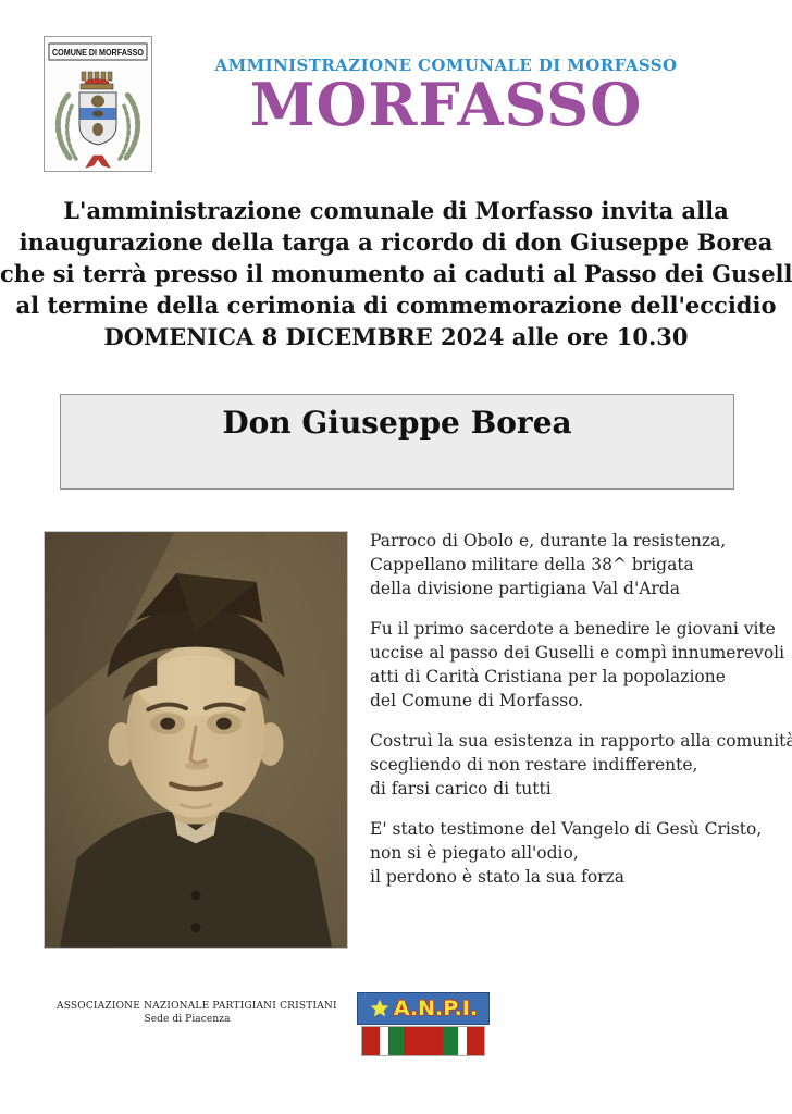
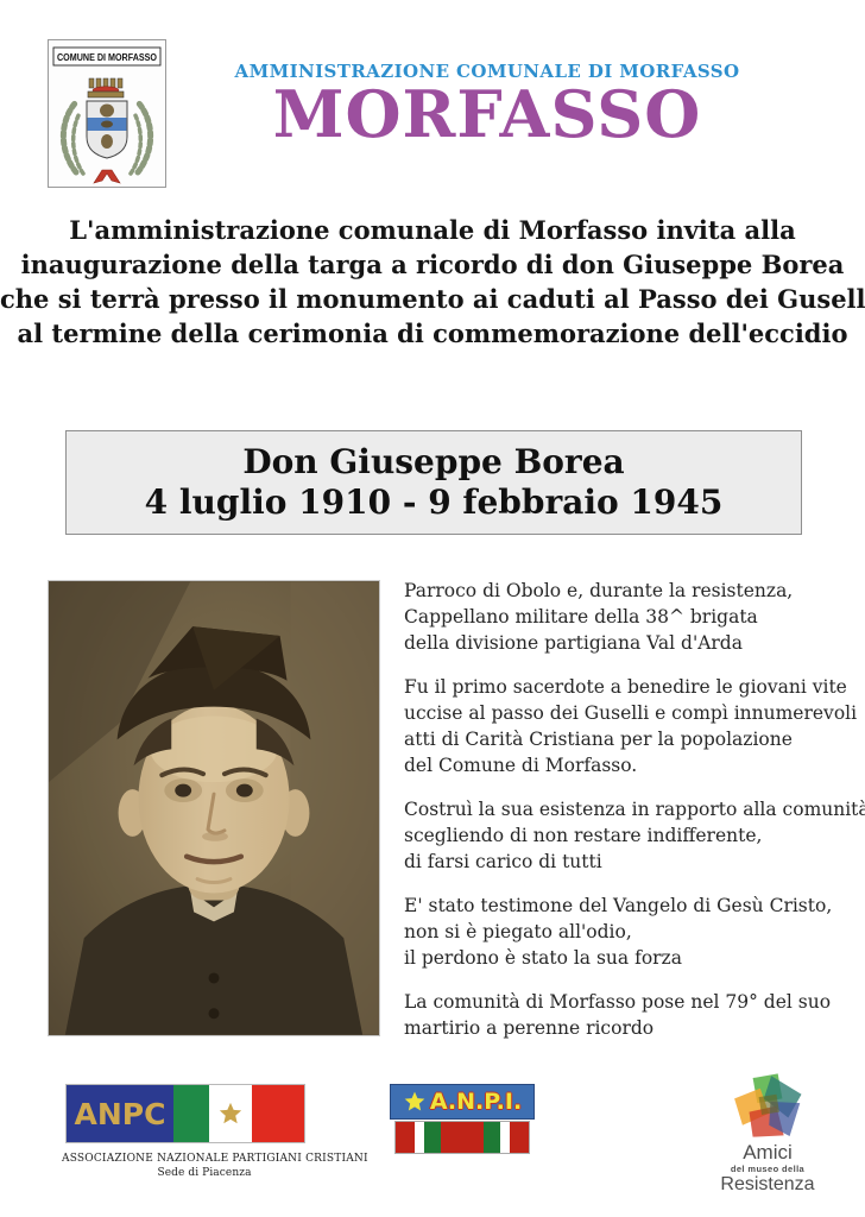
  COMUNE DI MORFASSO
  AMMINISTRAZIONE COMUNALE DI MORFASSO
  MORFASSO
  L'amministrazione comunale di Morfasso invita alla
  inaugurazione della targa a ricordo di don Giuseppe Borea
  che si terrà presso il monumento ai caduti al Passo dei Gusell
  al termine della cerimonia di commemorazione dell'eccidio
- DOMENICA 8 DICEMBRE 2024 alle ore 10.30
  Don Giuseppe Borea
+ 4 luglio 1910 - 9 febbraio 1945
  Parroco di Obolo e, durante la resistenza,
  Cappellano militare della 38^ brigata
  della divisione partigiana Val d'Arda
  Fu il primo sacerdote a benedire le giovani vite
  uccise al passo dei Guselli e compì innumerevoli
  atti di Carità Cristiana per la popolazione
  del Comune di Morfasso.
  Costruì la sua esistenza in rapporto alla comunità
  scegliendo di non restare indifferente,
  di farsi carico di tutti
  E' stato testimone del Vangelo di Gesù Cristo,
  non si è piegato all'odio,
  il perdono è stato la sua forza
+ La comunità di Morfasso pose nel 79° del suo
+ martirio a perenne ricordo
+ ANPC
  ASSOCIAZIONE NAZIONALE PARTIGIANI CRISTIANI
  Sede di Piacenza
  A.N.P.I.
+ Amici
+ del museo della
+ Resistenza
